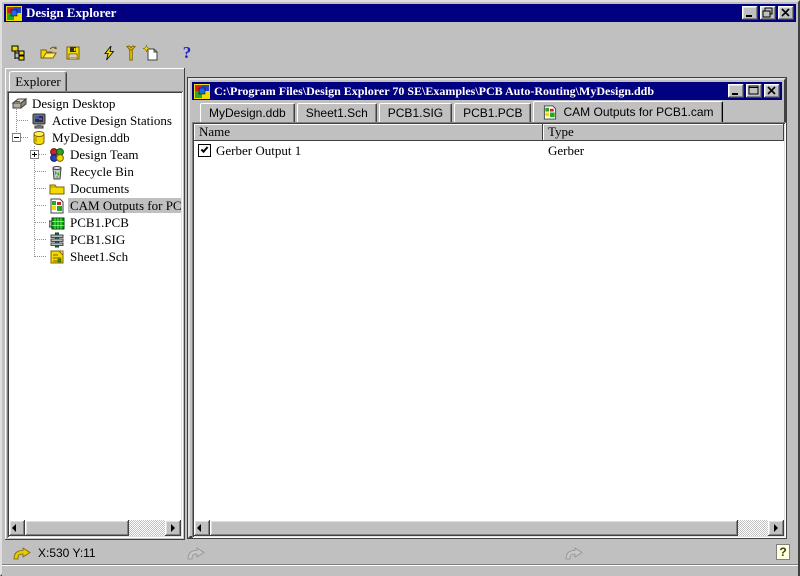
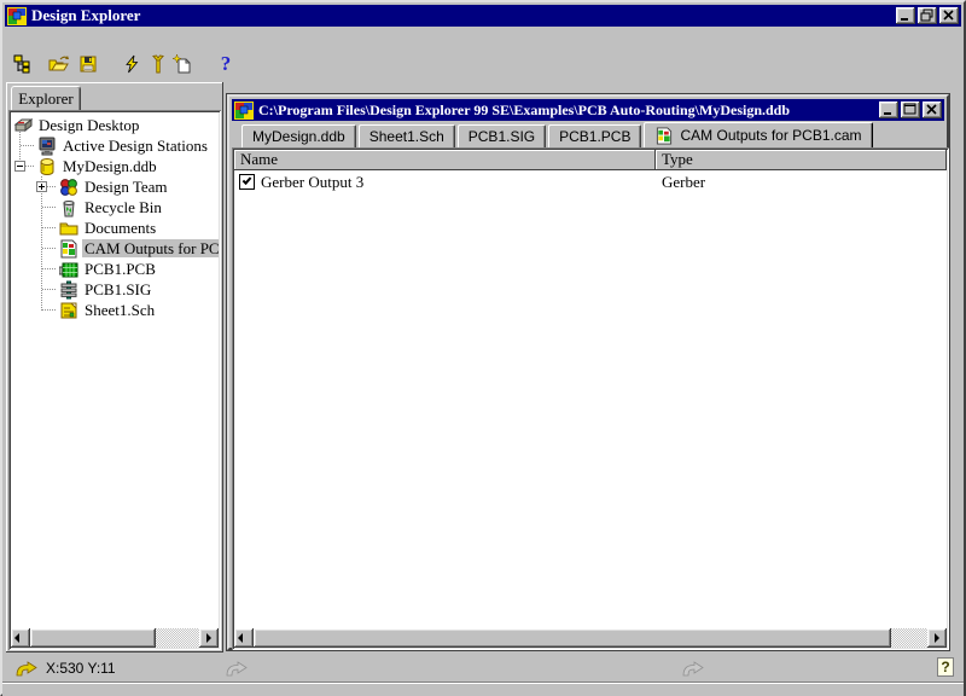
  Design Explorer
  ?
  Explorer
  Design Desktop
  Active Design Stations
  MyDesign.ddb
  Design Team
  Recycle Bin
  Documents
  CAM Outputs for PC
  PCB1.PCB
  PCB1.SIG
  Sheet1.Sch
- C:\Program Files\Design Explorer 70 SE\Examples\PCB Auto-Routing\MyDesign.ddb
+ C:\Program Files\Design Explorer 99 SE\Examples\PCB Auto-Routing\MyDesign.ddb
  MyDesign.ddb
  Sheet1.Sch
  PCB1.SIG
  PCB1.PCB
  CAM Outputs for PCB1.cam
  Name
  Type
- Gerber Output 1
+ Gerber Output 3
  Gerber
  X:530 Y:11
  ?
